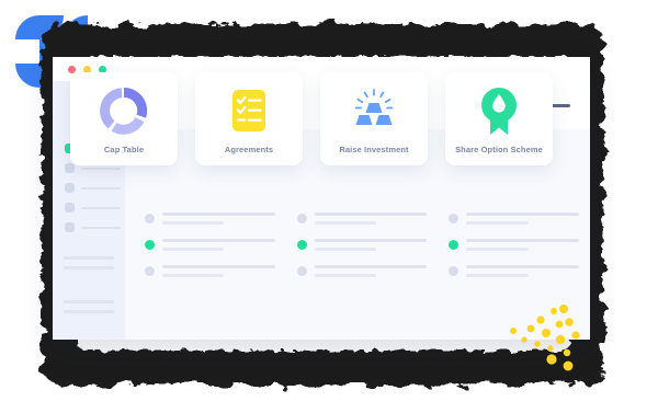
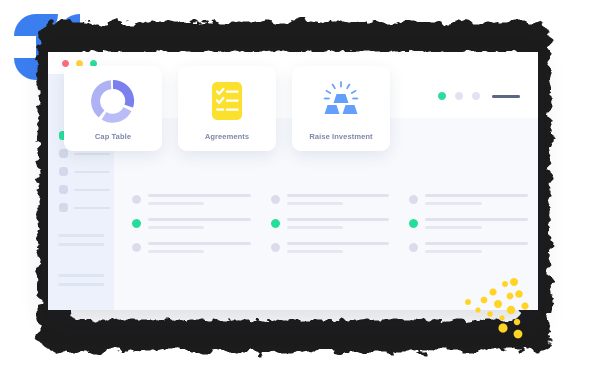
  Cap Table
  Agreements
  Raise Investment
- Share Option Scheme
